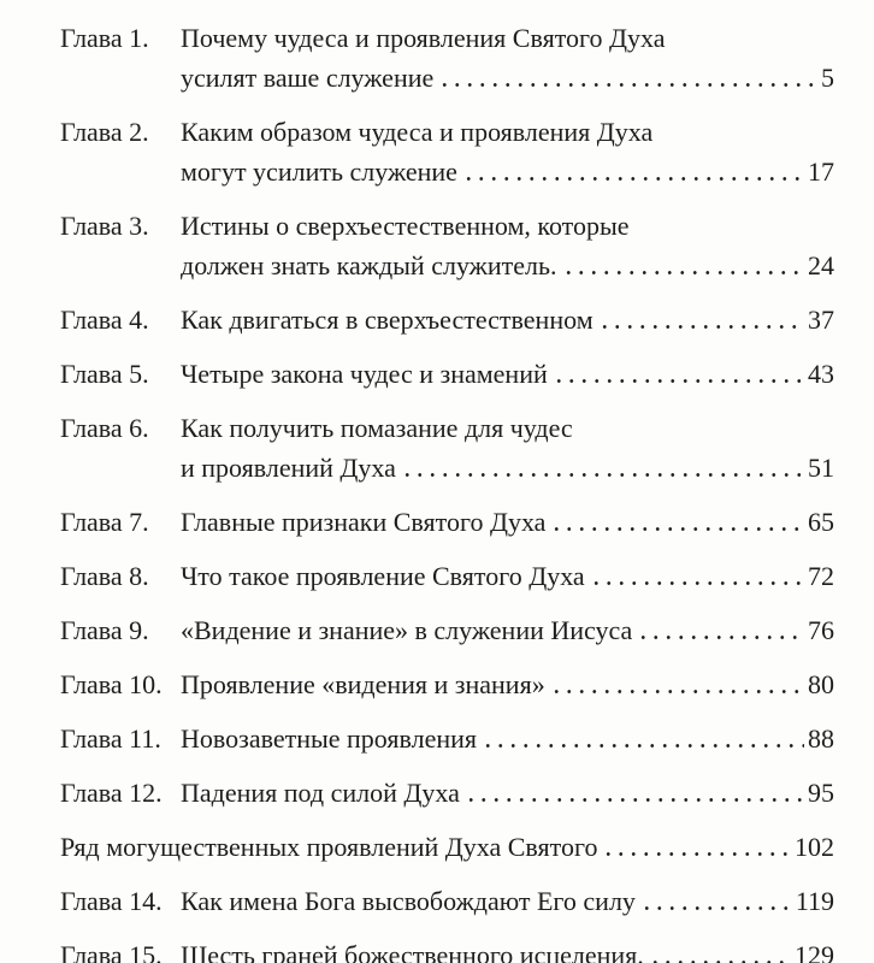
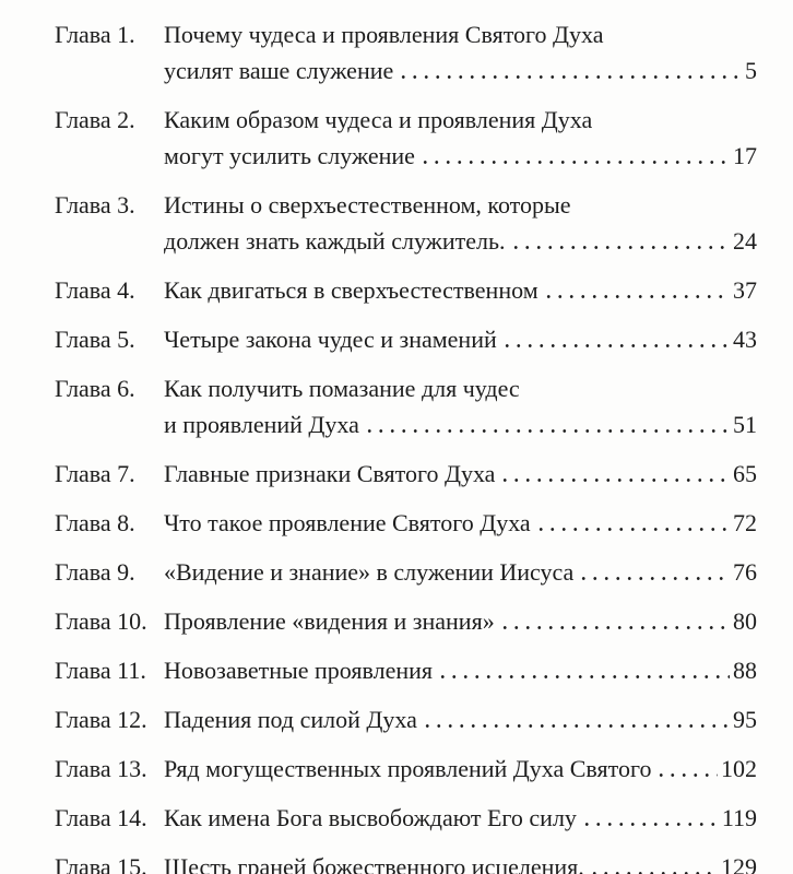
  Глава 1.
  Почему чудеса и проявления Святого Духа
  усилят ваше служение
  5
  Глава 2.
  Каким образом чудеса и проявления Духа
  могут усилить служение
  17
  Глава 3.
  Истины о сверхъестественном, которые
  должен знать каждый служитель.
  24
  Глава 4.
  Как двигаться в сверхъестественном
  37
  Глава 5.
  Четыре закона чудес и знамений
  43
  Глава 6.
  Как получить помазание для чудес
  и проявлений Духа
  51
  Глава 7.
  Главные признаки Святого Духа
  65
  Глава 8.
  Что такое проявление Святого Духа
  72
  Глава 9.
  «Видение и знание» в служении Иисуса
  76
  Глава 10.
  Проявление «видения и знания»
  80
  Глава 11.
  Новозаветные проявления
  88
  Глава 12.
  Падения под силой Духа
  95
+ Глава 13.
  Ряд могущественных проявлений Духа Святого
  102
  Глава 14.
  Как имена Бога высвобождают Его силу
  119
  Глава 15.
  Шесть граней божественного исцеления.
  129
